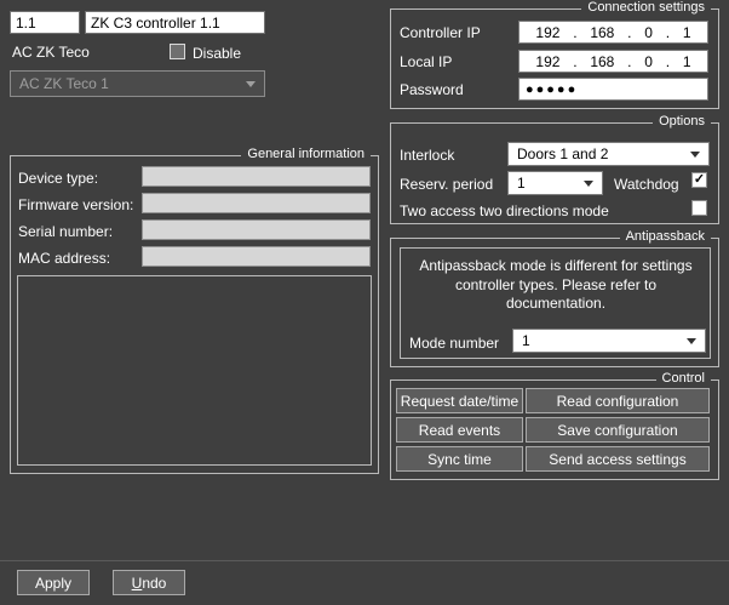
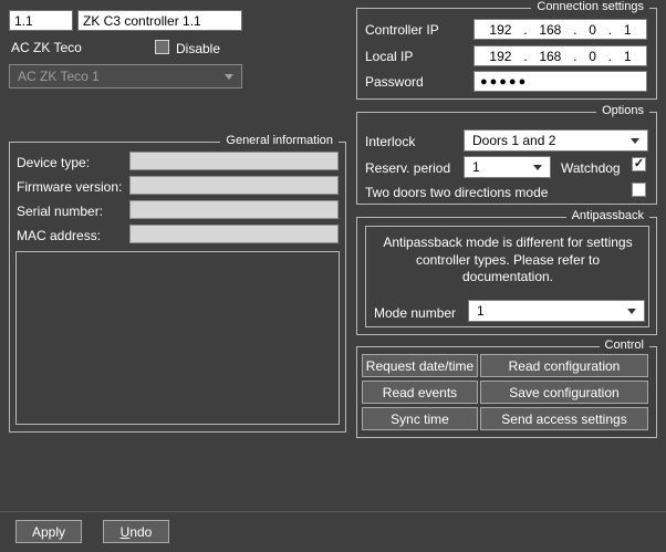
  1.1
  ZK C3 controller 1.1
  AC ZK Teco
  Disable
  AC ZK Teco 1
  General information
  Device type:
  Firmware version:
  Serial number:
  MAC address:
  Connection settings
  Controller IP
  192
  .
  168
  .
  0
  .
  1
  Local IP
  192
  .
  168
  .
  0
  .
  1
  Password
  ●●●●●
  Options
  Interlock
  Doors 1 and 2
  Reserv. period
  1
  Watchdog
  ✓
- Two access two directions mode
+ Two doors two directions mode
  Antipassback
  Antipassback mode is different for settings controller types. Please refer to documentation.
  Mode number
  1
  Control
  Request date/time
  Read configuration
  Read events
  Save configuration
  Sync time
  Send access settings
  Apply
  U
  ndo
